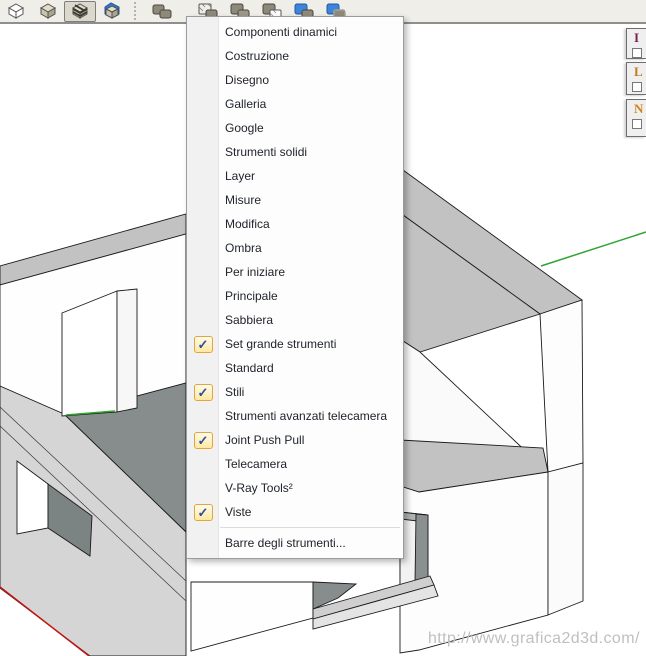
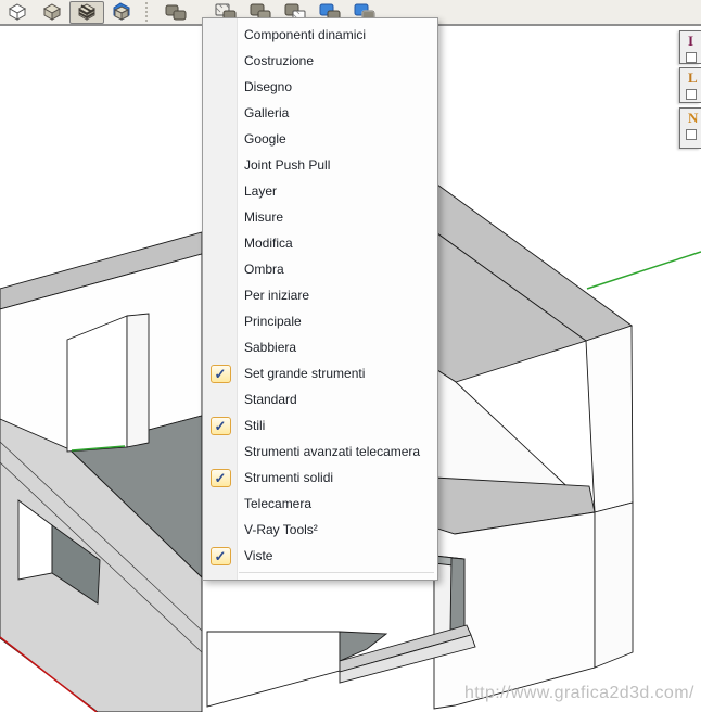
  http://www.grafica2d3d.com/
  I
  L
  N
  Componenti dinamici
  Costruzione
  Disegno
  Galleria
  Google
- Strumenti solidi
+ Joint Push Pull
  Layer
  Misure
  Modifica
  Ombra
  Per iniziare
  Principale
  Sabbiera
  ✓
  Set grande strumenti
  Standard
  ✓
  Stili
  Strumenti avanzati telecamera
  ✓
- Joint Push Pull
+ Strumenti solidi
  Telecamera
  V-Ray Tools²
  ✓
  Viste
- Barre degli strumenti...
